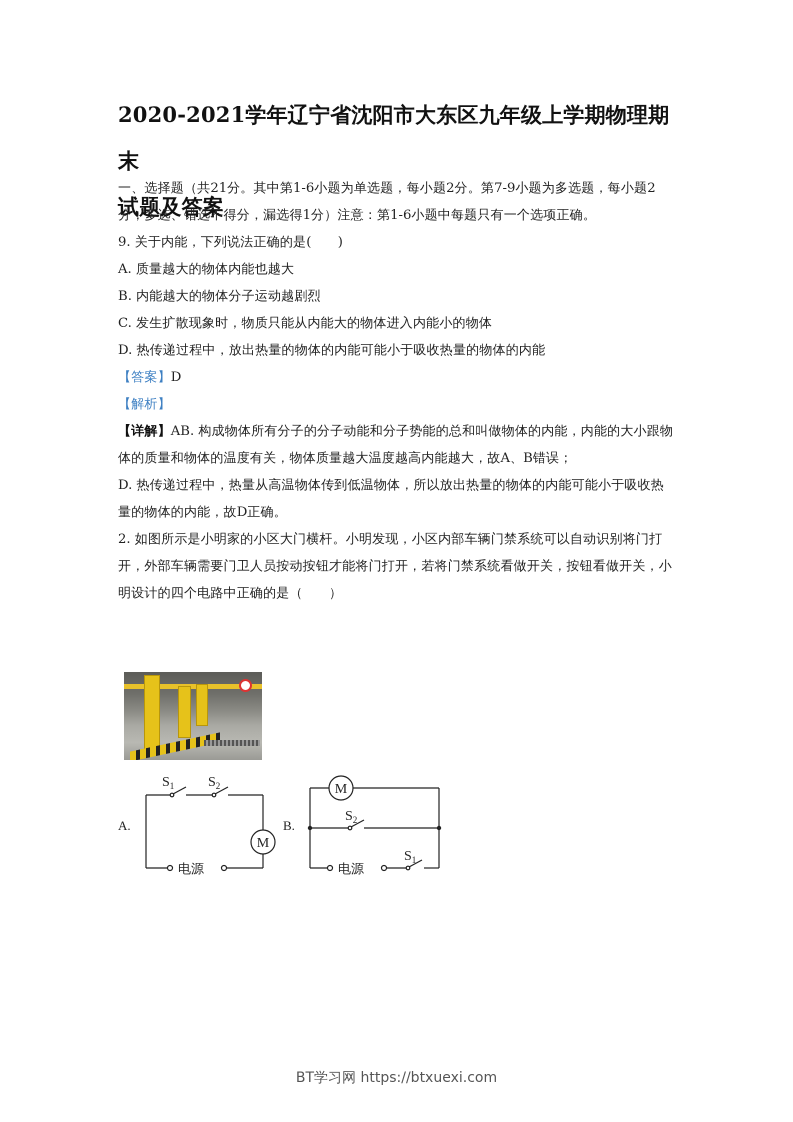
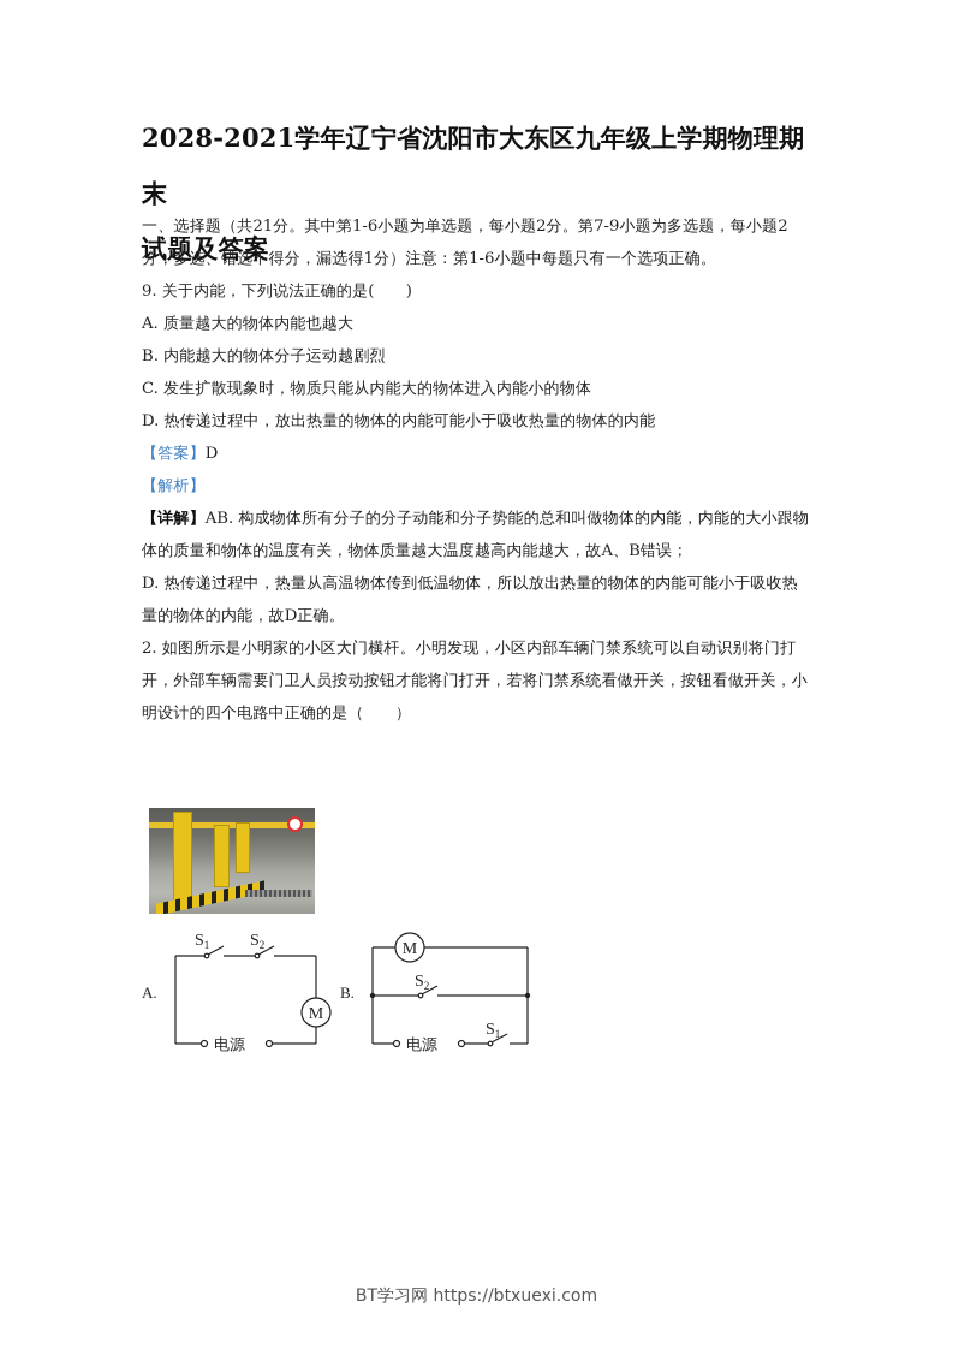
- 2020-2021学年辽宁省沈阳市大东区九年级上学期物理期末
+ 2028-2021学年辽宁省沈阳市大东区九年级上学期物理期末
  试题及答案
  一、选择题（共21分。其中第1-6小题为单选题，每小题2分。第7-9小题为多选题，每小题2分，多选、错选不得分，漏选得1分）注意：第1-6小题中每题只有一个选项正确。
  9. 关于内能，下列说法正确的是( )
  A. 质量越大的物体内能也越大
  B. 内能越大的物体分子运动越剧烈
  C. 发生扩散现象时，物质只能从内能大的物体进入内能小的物体
  D. 热传递过程中，放出热量的物体的内能可能小于吸收热量的物体的内能
  【答案】D
  【解析】
  【详解】AB. 构成物体所有分子的分子动能和分子势能的总和叫做物体的内能，内能的大小跟物体的质量和物体的温度有关，物体质量越大温度越高内能越大，故A、B错误；
  D. 热传递过程中，热量从高温物体传到低温物体，所以放出热量的物体的内能可能小于吸收热量的物体的内能，故D正确。
  2. 如图所示是小明家的小区大门横杆。小明发现，小区内部车辆门禁系统可以自动识别将门打开，外部车辆需要门卫人员按动按钮才能将门打开，若将门禁系统看做开关，按钮看做开关，小明设计的四个电路中正确的是（ ）
  A.
  M
  S1
  S2
  电源
  B.
  M
  S2
  S1
  电源
  BT学习网 https://btxuexi.com
